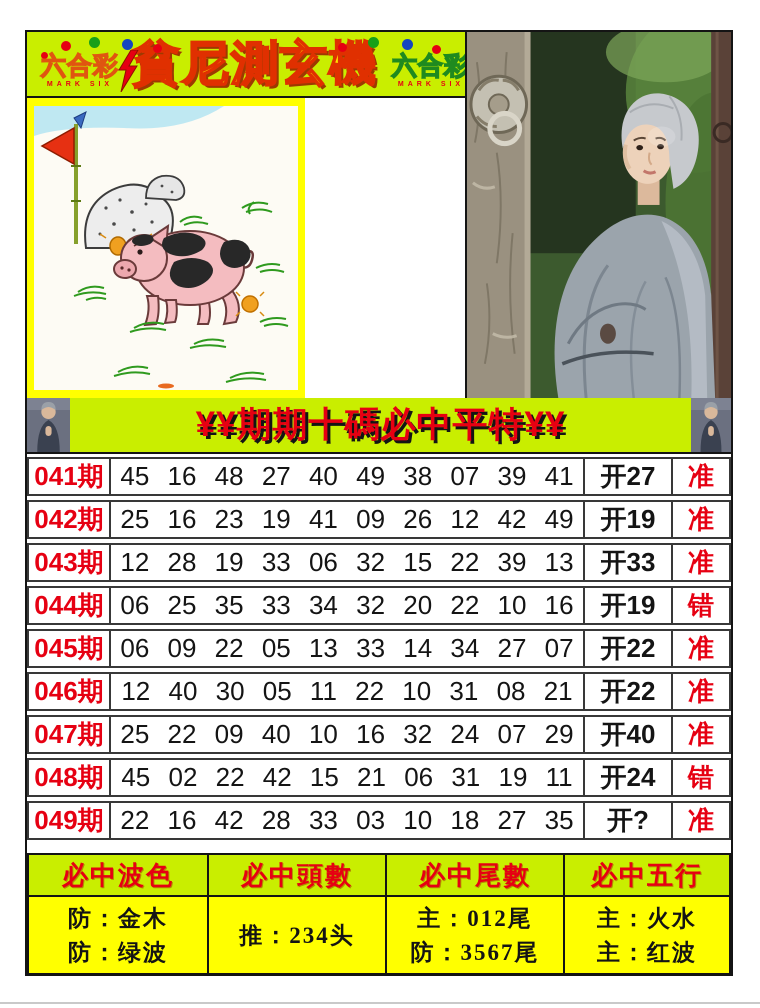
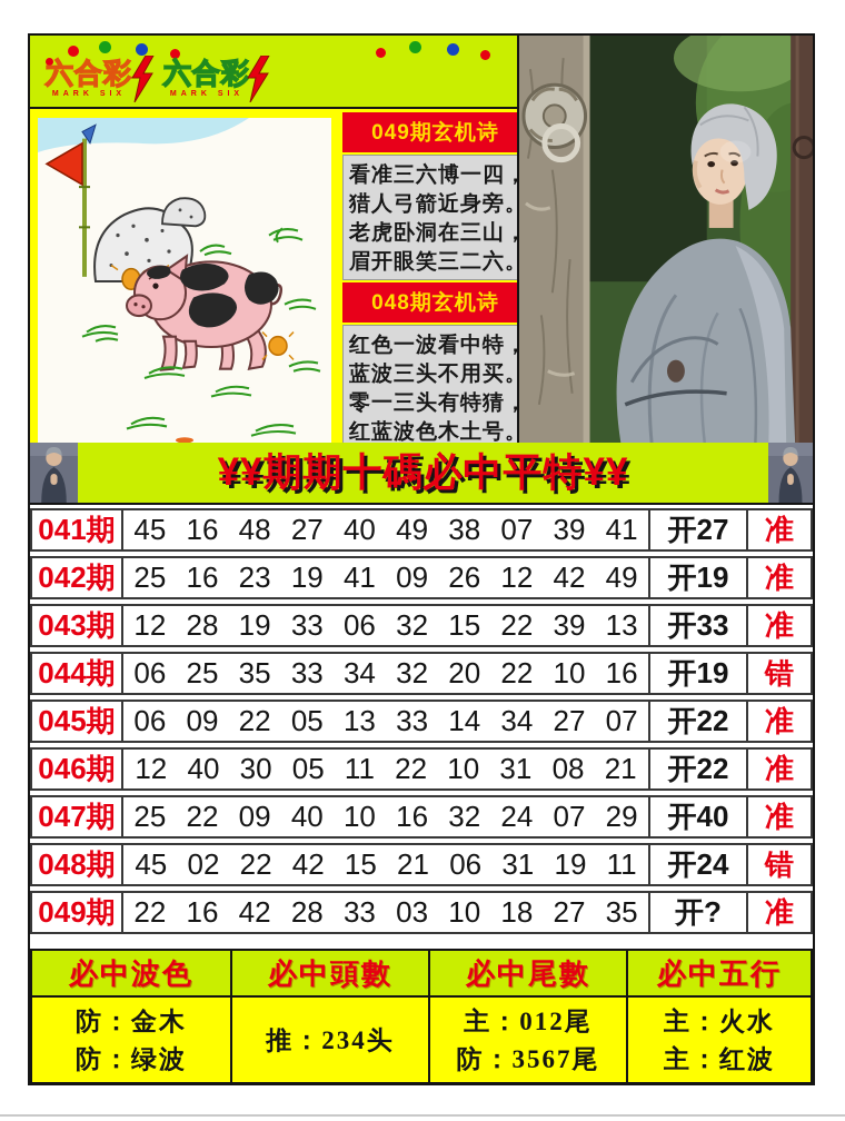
  六合彩
- 貧尼測玄機
  六合彩
+ 049期玄机诗
+ 看准三六博一四，
+ 猎人弓箭近身旁。
+ 老虎卧洞在三山，
+ 眉开眼笑三二六。
+ 048期玄机诗
+ 红色一波看中特，
+ 蓝波三头不用买。
+ 零一三头有特猜，
+ 红蓝波色木土号。
  ¥¥期期十碼必中平特¥¥
  041期
  45 16 48 27 40 49 38 07 39 41
  开27
  准
  042期
  25 16 23 19 41 09 26 12 42 49
  开19
  准
  043期
  12 28 19 33 06 32 15 22 39 13
  开33
  准
  044期
  06 25 35 33 34 32 20 22 10 16
  开19
  错
  045期
  06 09 22 05 13 33 14 34 27 07
  开22
  准
  046期
  12 40 30 05 11 22 10 31 08 21
  开22
  准
  047期
  25 22 09 40 10 16 32 24 07 29
  开40
  准
  048期
  45 02 22 42 15 21 06 31 19 11
  开24
  错
  049期
  22 16 42 28 33 03 10 18 27 35
  开?
  准
  必中波色
  防：金木
  防：绿波
  必中頭數
  推：234头
  必中尾數
  主：012尾
  防：3567尾
  必中五行
  主：火水
  主：红波
